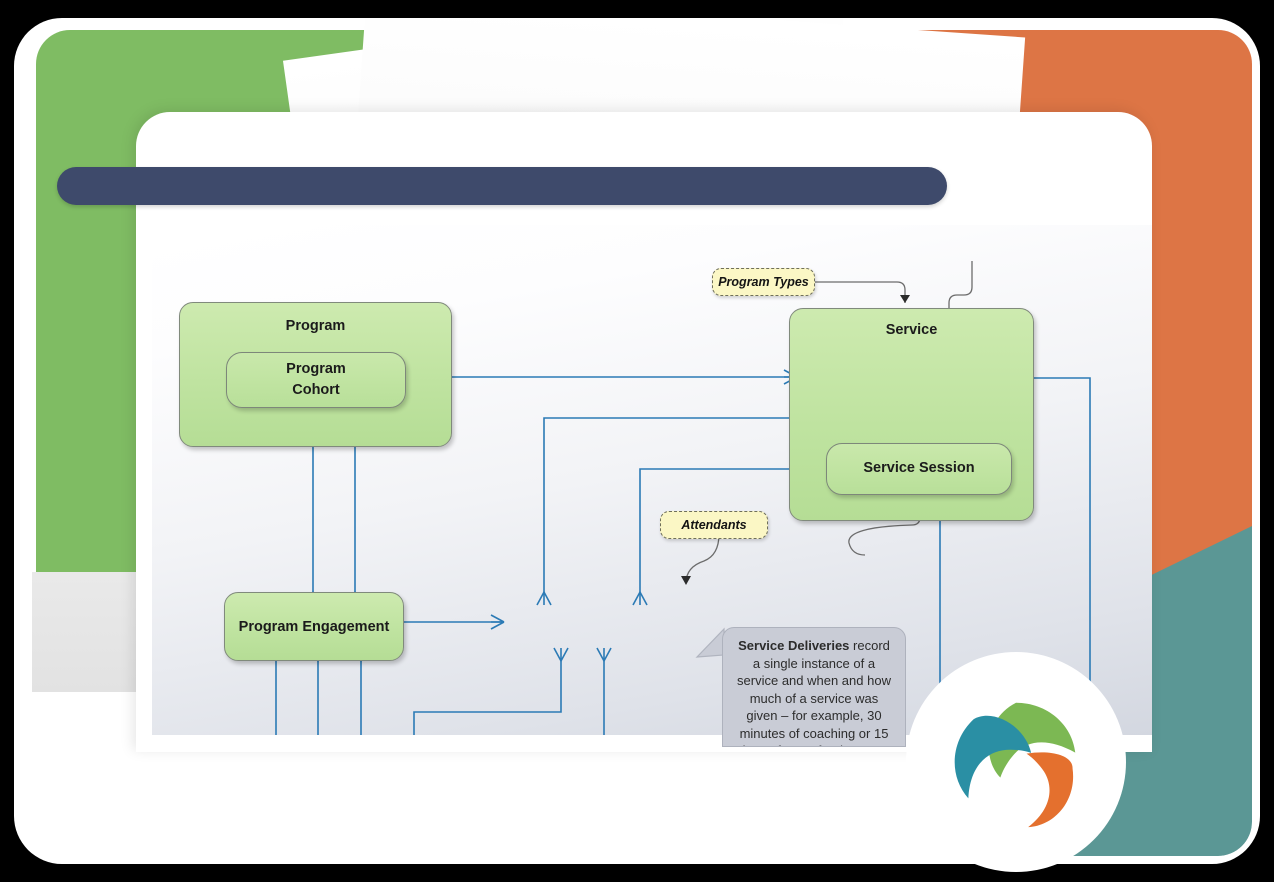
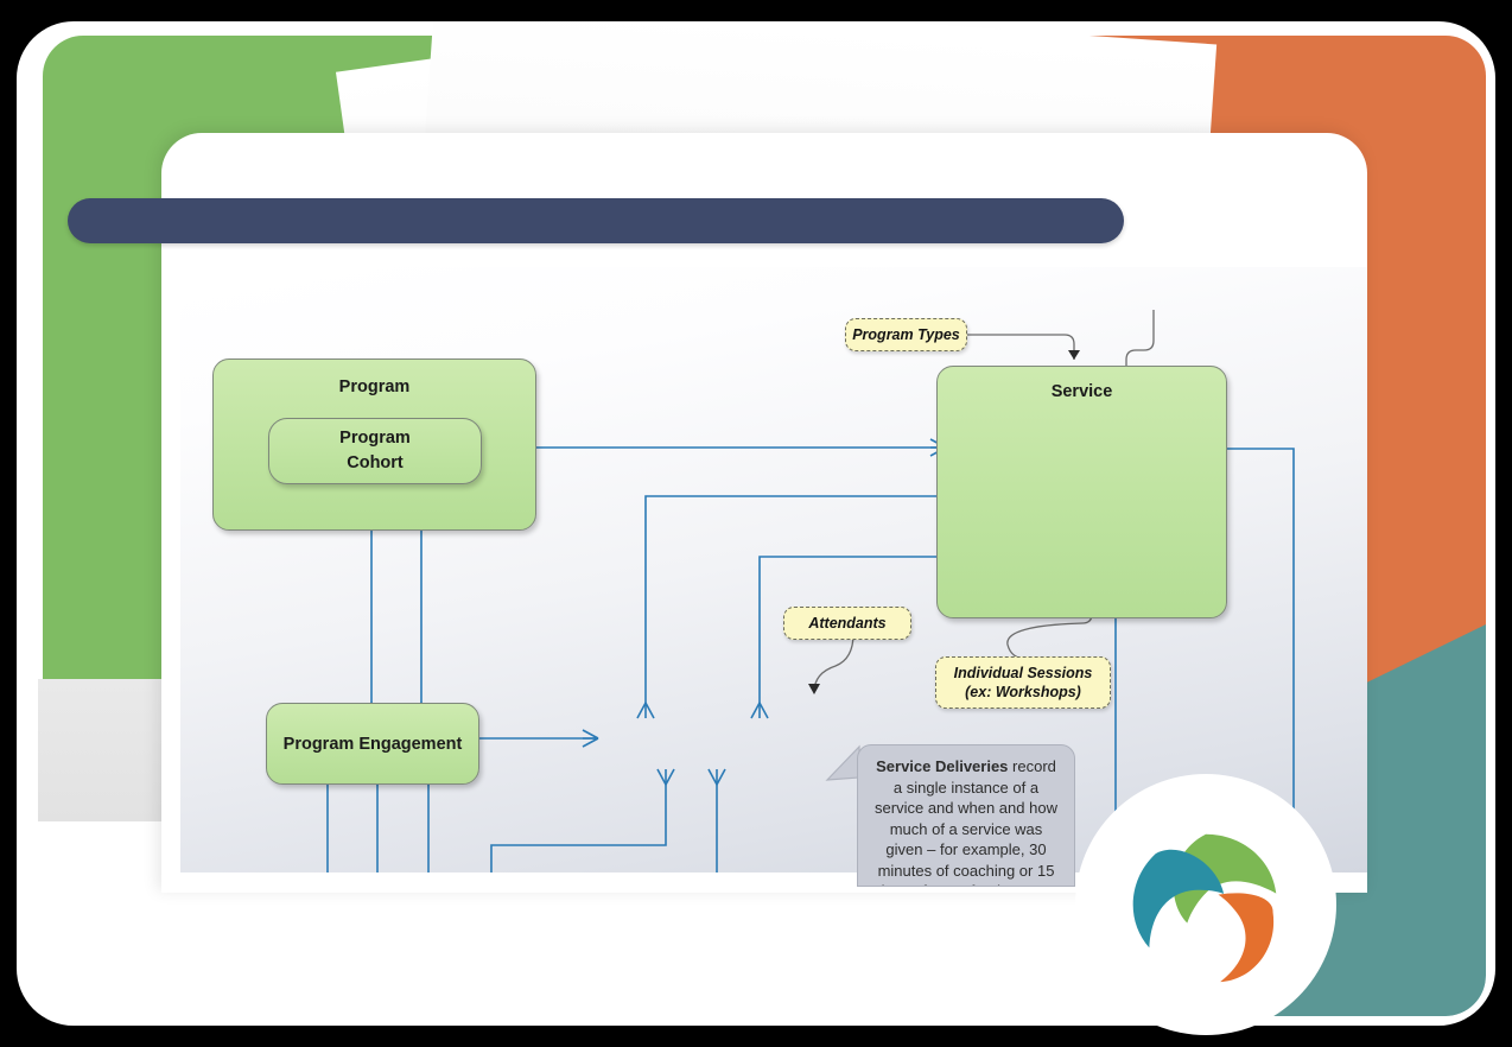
  Program
  Program
  Cohort
  Service
- Service Session
  Program Engagement
  Program Types
  Attendants
+ Individual Sessions
+ (ex: Workshops)
  Service Deliveries record a single instance of a service and when and how much of a service was given – for example, 30 minutes of coaching or 15
